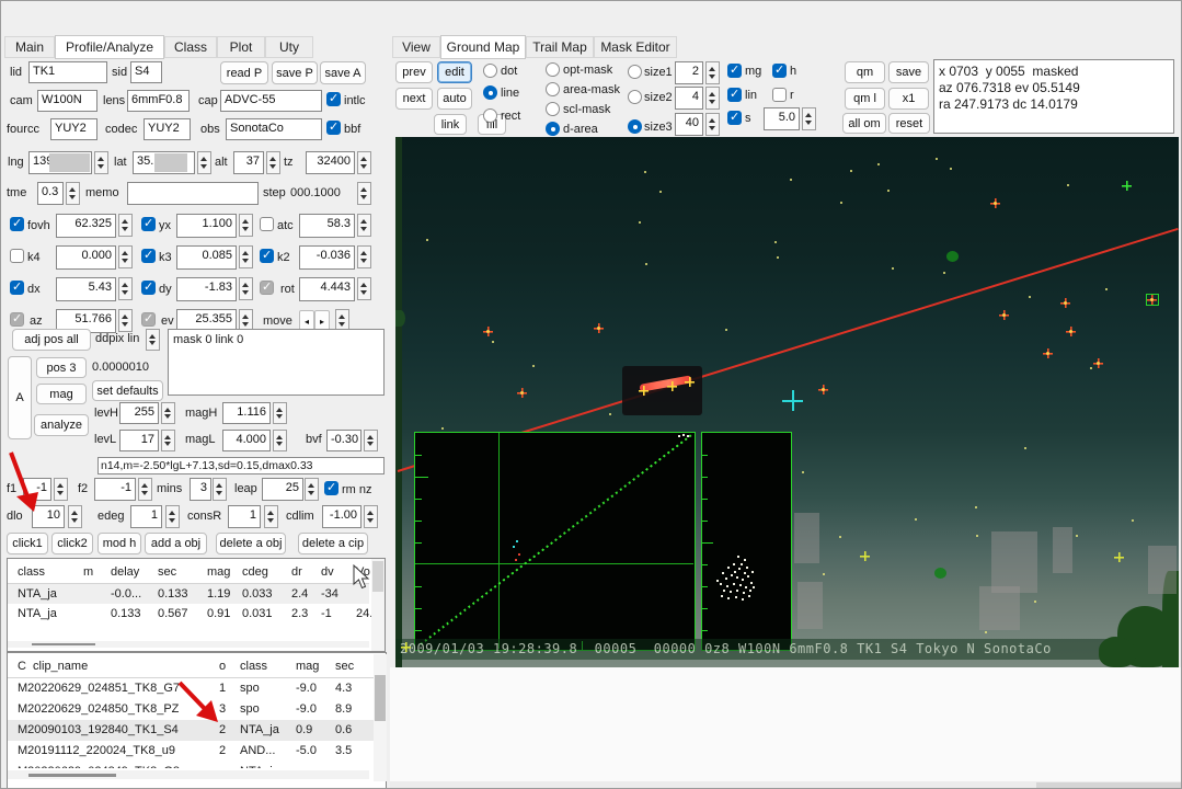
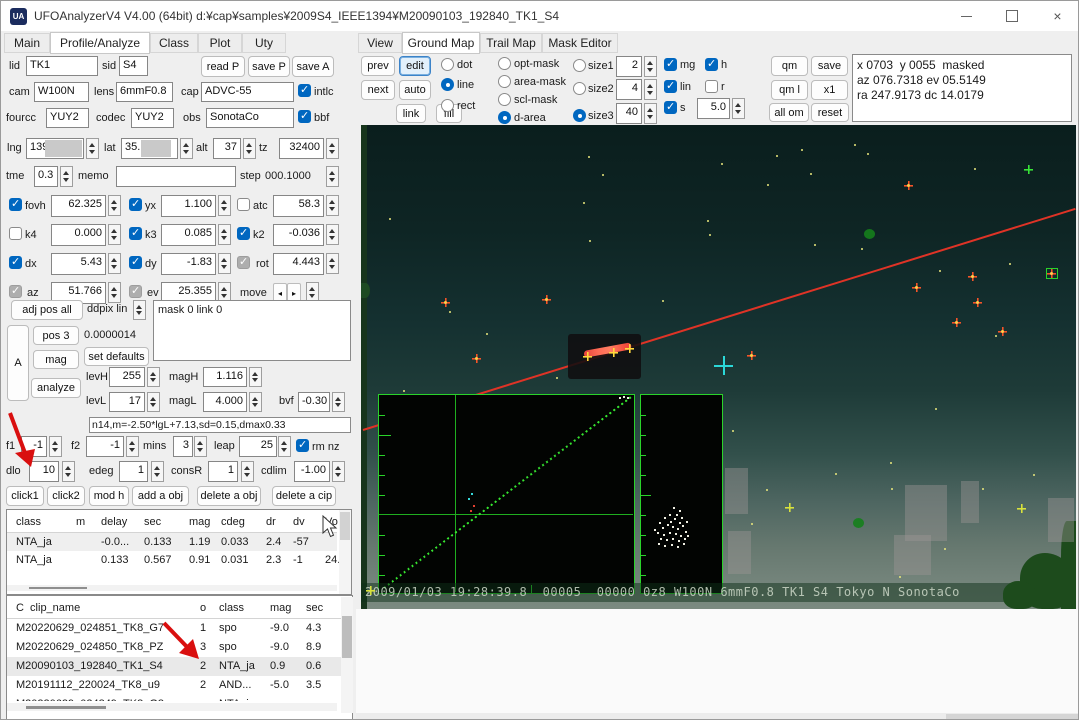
+ UA
+ UFOAnalyzerV4 V4.00 (64bit) d:¥cap¥samples¥2009S4_IEEE1394¥M20090103_192840_TK1_S4
+ ×
  Main
  Profile/Analyze
  Class
  Plot
  Uty
  View
  Ground Map
  Trail Map
  Mask Editor
  lid
  TK1
  sid
  S4
  read P
  save P
  save A
  cam
  W100N
  lens
  6mmF0.8
  cap
  ADVC-55
  intlc
  fourcc
  YUY2
  codec
  YUY2
  obs
  SonotaCo
  bbf
  lng
  lat
  35.
  alt
  37
  tz
  32400
  tme
  0.3
  memo
  step
  000.1000
  fovh
  62.325
  yx
  1.100
  atc
  58.3
  k4
  0.000
  k3
  0.085
  k2
  -0.036
  dx
  5.43
  dy
  -1.83
  rot
  4.443
  az
  51.766
  ev
  25.355
  move
  ◂
  ▸
  adj pos all
  ddpix lin
  mask 0 link 0
  A
  pos 3
- 0.0000010
+ 0.0000014
  mag
  set defaults
  levH
  255
  magH
  1.116
  analyze
  levL
  17
  magL
  4.000
  bvf
  -0.30
  n14,m=-2.50*lgL+7.13,sd=0.15,dmax0.33
  f1
  -1
  f2
  -1
  mins
  3
  leap
  25
  rm nz
  dlo
  10
  edeg
  1
  consR
  1
  cdlim
  -1.00
  click1
  click2
  mod h
  add a obj
  delete a obj
  delete a cip
  class
  m
  delay
  sec
  mag
  cdeg
  dr
  dv
  NTA_ja
  -0.0...
  0.133
  1.19
  0.033
  2.4
- -34
+ -57
  NTA_ja
  0.133
  0.567
  0.91
  0.031
  2.3
  -1
  C clip_name
  o
  class
  mag
  sec
  M20220629_024851_TK8_G7
  1
  spo
  -9.0
  4.3
  M20220629_024850_TK8_PZ
  3
  spo
  -9.0
  8.9
  M20090103_192840_TK1_S4
  2
  NTA_ja
  0.9
  0.6
  M20191112_220024_TK8_u9
  2
  AND...
  -5.0
  3.5
  prev
  next
  link
  edit
  auto
  fill
  dot
  line
  rect
  opt-mask
  area-mask
  scl-mask
  d-area
  size1
  size2
  size3
  2
  4
  40
  mg
  h
  lin
  r
  s
  5.0
  qm
  save
  qm l
  x1
  all om
  reset
  x 0703 y 0055 masked
  az 076.7318 ev 05.5149
  ra 247.9173 dc 14.0179
  009/01/03 19:28:39.8 00005 00000 0z8 W100N 6mmF0.8 TK1 S4 Tokyo N SonotaCo
